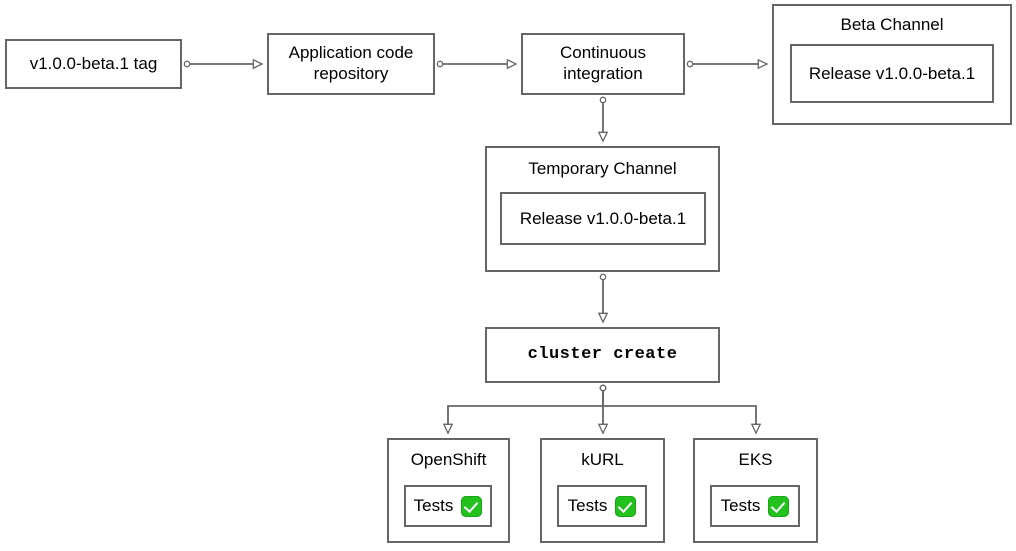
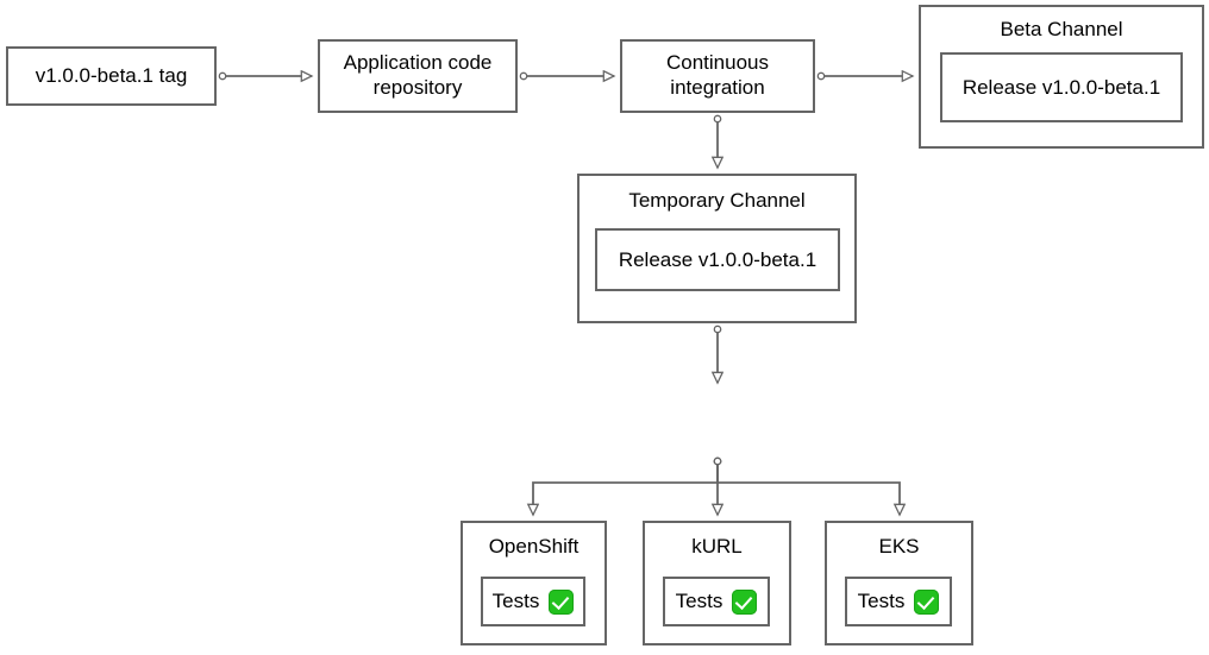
  v1.0.0-beta.1 tag
  Application code
  repository
  Continuous
  integration
  Beta Channel
  Release v1.0.0-beta.1
  Temporary Channel
  Release v1.0.0-beta.1
- cluster create
  OpenShift
  Tests
  kURL
  Tests
  EKS
  Tests
